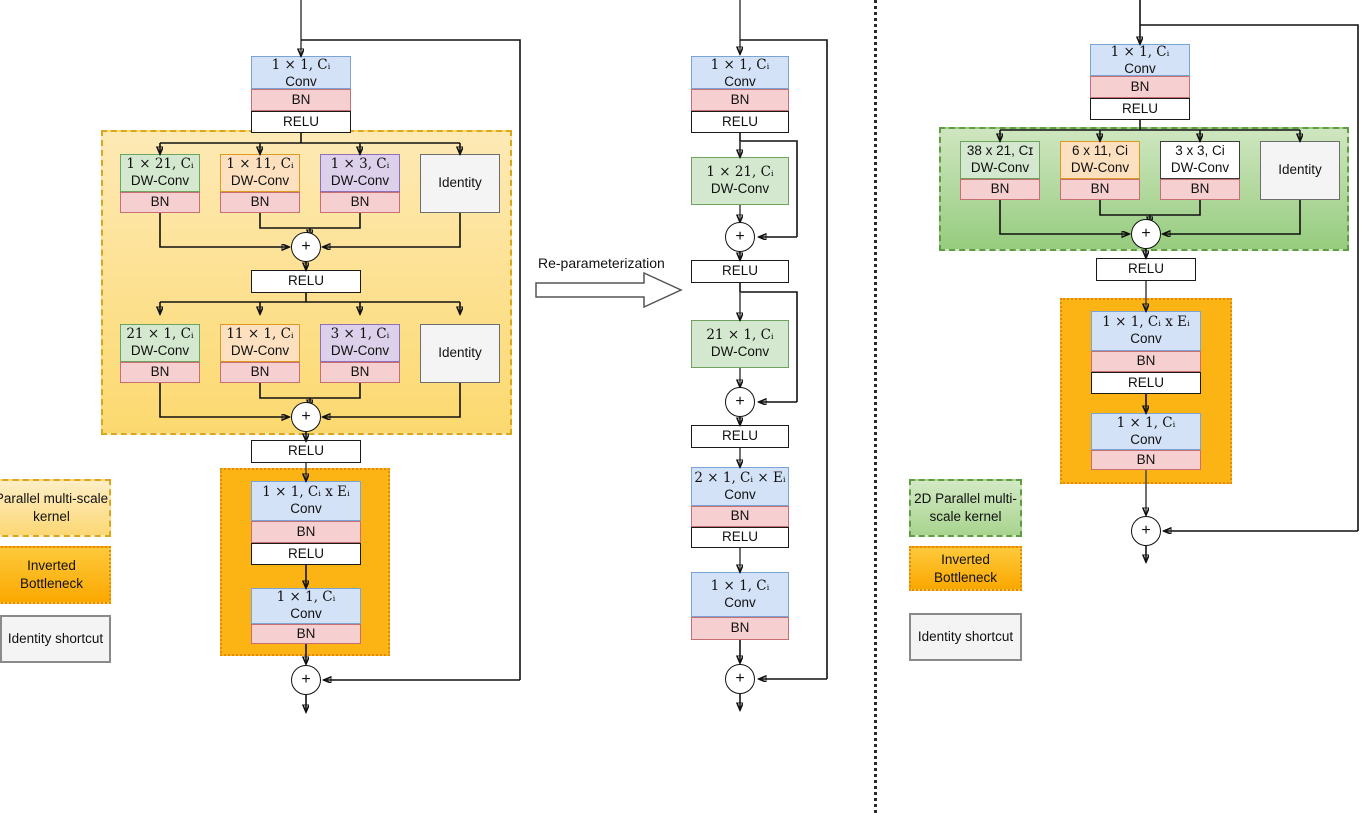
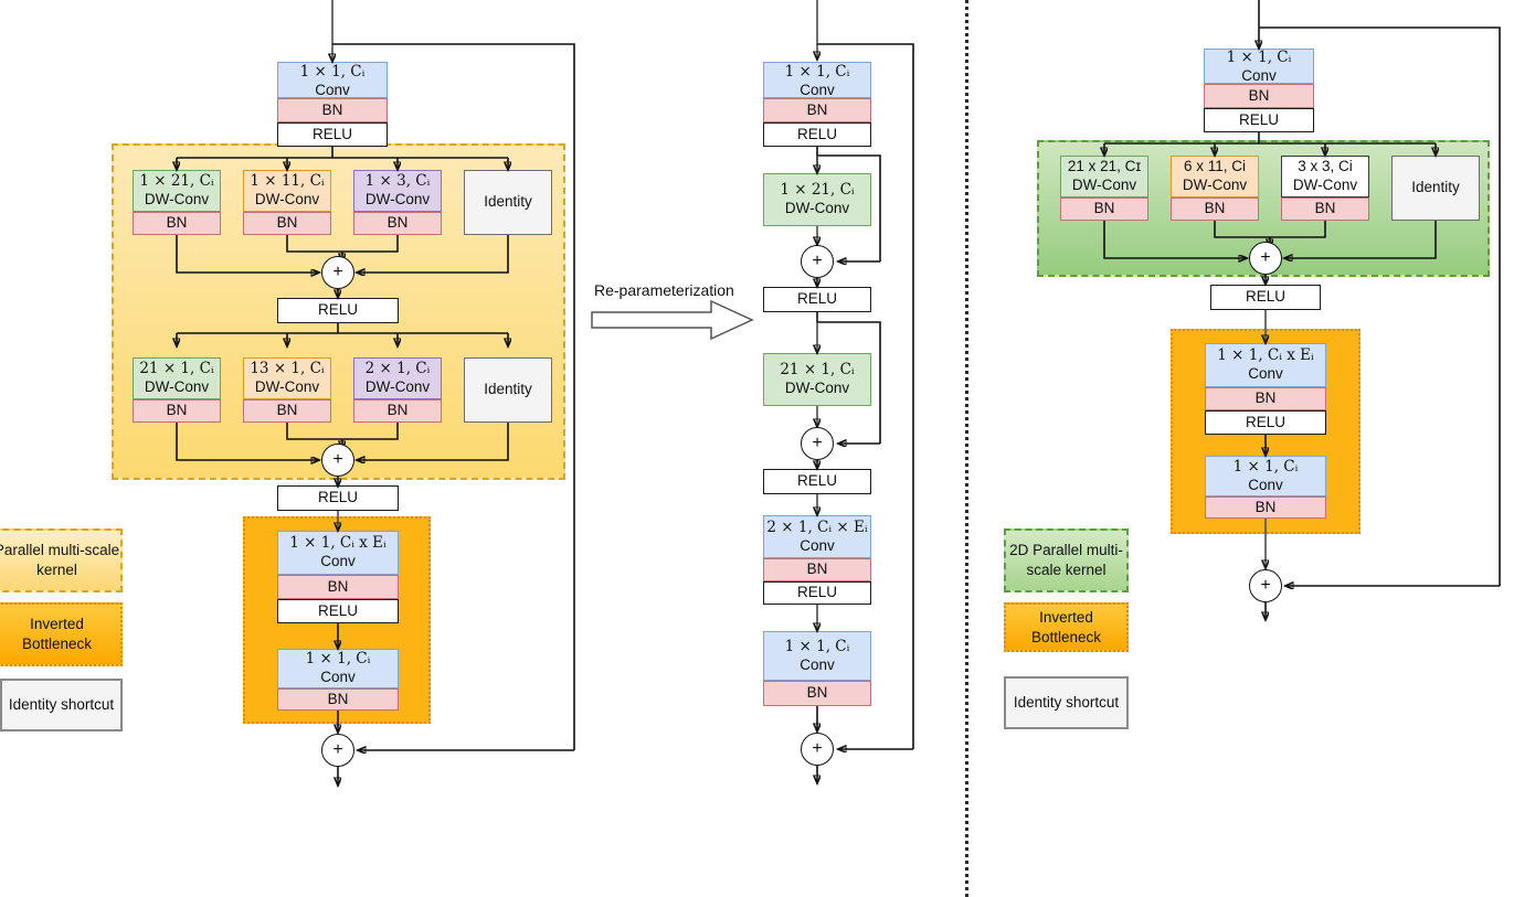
  1 × 1, Cᵢ
  Conv
  BN
  RELU
  1 × 21, Cᵢ
  DW-Conv
  BN
  1 × 11, Cᵢ
  DW-Conv
  BN
  1 × 3, Cᵢ
  DW-Conv
  BN
  Identity
  +
  RELU
  21 × 1, Cᵢ
  DW-Conv
  BN
- 11 × 1, Cᵢ
+ 13 × 1, Cᵢ
  DW-Conv
  BN
- 3 × 1, Cᵢ
+ 2 × 1, Cᵢ
  DW-Conv
  BN
  Identity
  +
  RELU
  1 × 1, Cᵢ x Eᵢ
  Conv
  BN
  RELU
  1 × 1, Cᵢ
  Conv
  BN
  +
  arallel multi-scale kernel
  Inverted Bottleneck
  Identity shortcut
  Re-parameterization
  1 × 1, Cᵢ
  Conv
  BN
  RELU
  1 × 21, Cᵢ
  DW-Conv
  +
  RELU
  21 × 1, Cᵢ
  DW-Conv
  +
  RELU
  2 × 1, Cᵢ × Eᵢ
  Conv
  BN
  RELU
  1 × 1, Cᵢ
  Conv
  BN
  +
  1 × 1, Cᵢ
  Conv
  BN
  RELU
- 38 x 21, Cɪ
+ 21 x 21, Cɪ
  DW-Conv
  BN
  6 x 11, Ci
  DW-Conv
  BN
  3 x 3, Ci
  DW-Conv
  BN
  Identity
  +
  RELU
  1 × 1, Cᵢ x Eᵢ
  Conv
  BN
  RELU
  1 × 1, Cᵢ
  Conv
  BN
  +
  2D Parallel multi-scale kernel
  Inverted Bottleneck
  Identity shortcut
